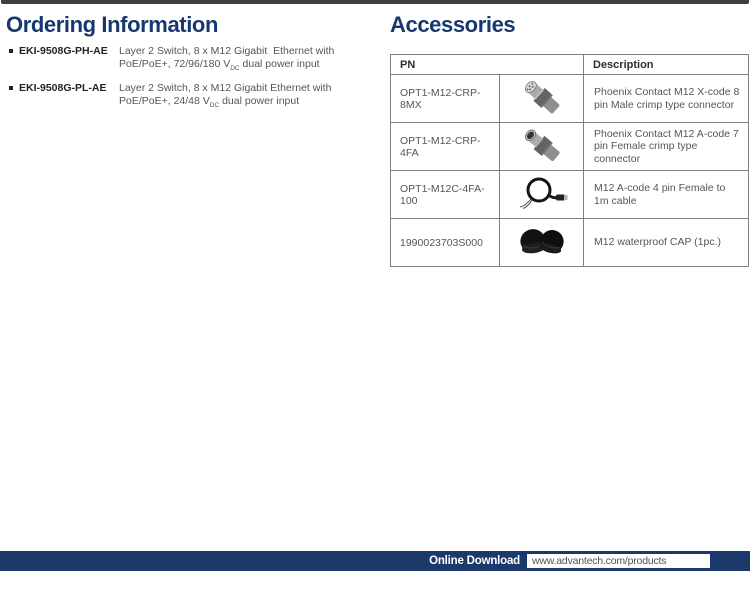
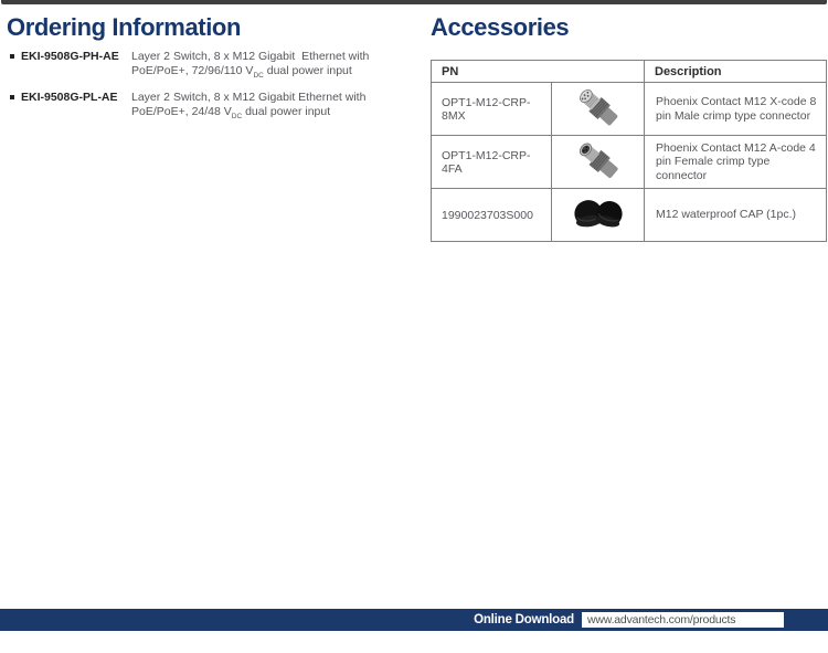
  Ordering Information
  EKI-9508G-PH-AE
- Layer 2 Switch, 8 x M12 Gigabit Ethernet with PoE/PoE+, 72/96/180 V dual power input
+ Layer 2 Switch, 8 x M12 Gigabit Ethernet with PoE/PoE+, 72/96/110 V dual power input
  EKI-9508G-PL-AE
  Layer 2 Switch, 8 x M12 Gigabit Ethernet with PoE/PoE+, 24/48 V dual power input
  Accessories
  PN	Description
  OPT1-M12-CRP-8MX		Phoenix Contact M12 X-code 8 pin Male crimp type connector
- OPT1-M12-CRP-4FA		Phoenix Contact M12 A-code 7 pin Female crimp type connector
+ OPT1-M12-CRP-4FA		Phoenix Contact M12 A-code 4 pin Female crimp type connector
- OPT1-M12C-4FA-100		M12 A-code 4 pin Female to 1m cable
  1990023703S000		M12 waterproof CAP (1pc.)
  Online Download
  www.advantech.com/products
